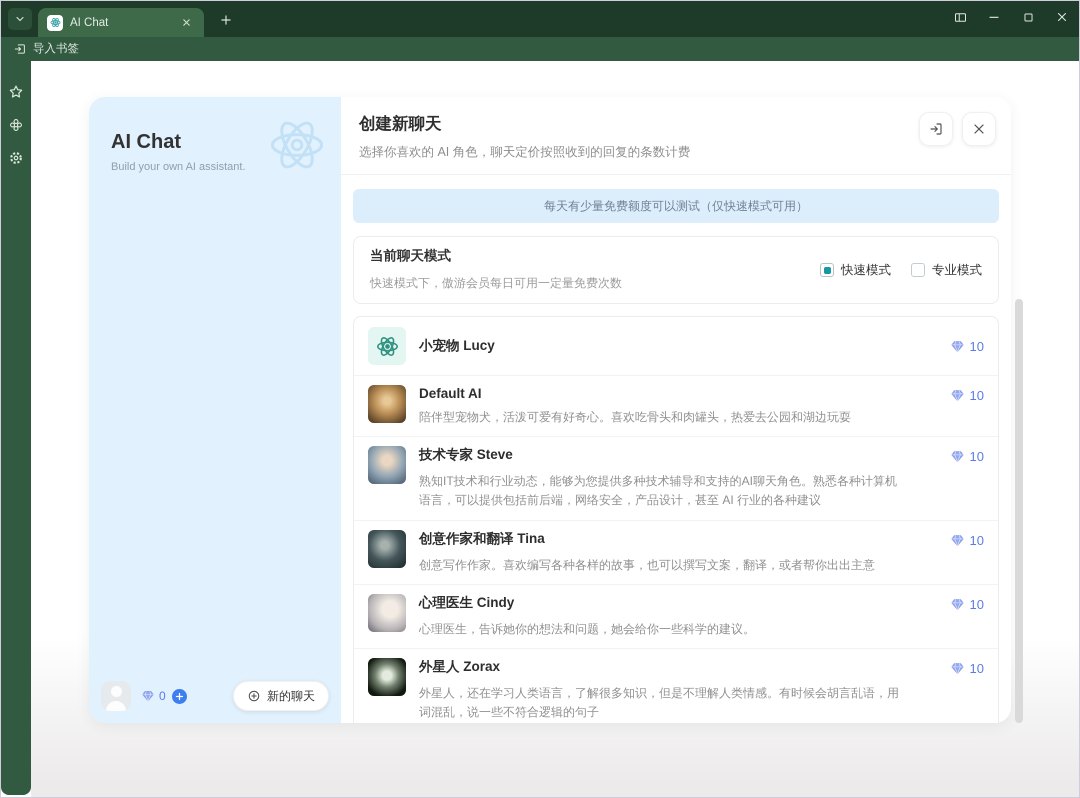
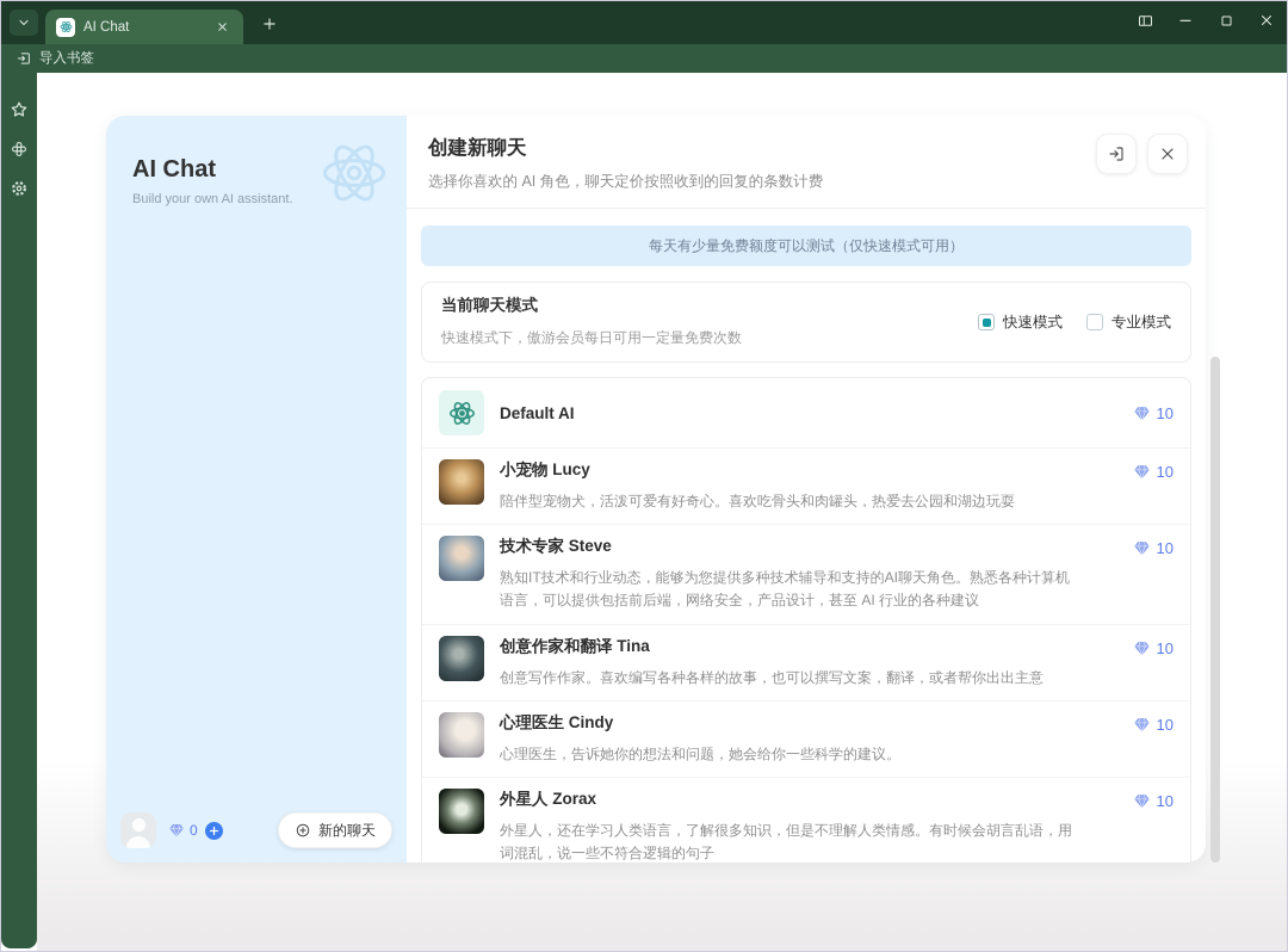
  AI Chat
  导入书签
  AI Chat
  Build your own AI assistant.
  0
  新的聊天
  创建新聊天
  选择你喜欢的 AI 角色，聊天定价按照收到的回复的条数计费
  每天有少量免费额度可以测试（仅快速模式可用）
  当前聊天模式
  快速模式下，傲游会员每日可用一定量免费次数
  快速模式
  专业模式
- 小宠物 Lucy
+ Default AI
  10
- Default AI
+ 小宠物 Lucy
  陪伴型宠物犬，活泼可爱有好奇心。喜欢吃骨头和肉罐头，热爱去公园和湖边玩耍
  10
  技术专家 Steve
  熟知IT技术和行业动态，能够为您提供多种技术辅导和支持的AI聊天角色。熟悉各种计算机语言，可以提供包括前后端，网络安全，产品设计，甚至 AI 行业的各种建议
  10
  创意作家和翻译 Tina
  创意写作作家。喜欢编写各种各样的故事，也可以撰写文案，翻译，或者帮你出出主意
  10
  心理医生 Cindy
  心理医生，告诉她你的想法和问题，她会给你一些科学的建议。
  10
  外星人 Zorax
  外星人，还在学习人类语言，了解很多知识，但是不理解人类情感。有时候会胡言乱语，用词混乱，说一些不符合逻辑的句子
  10
